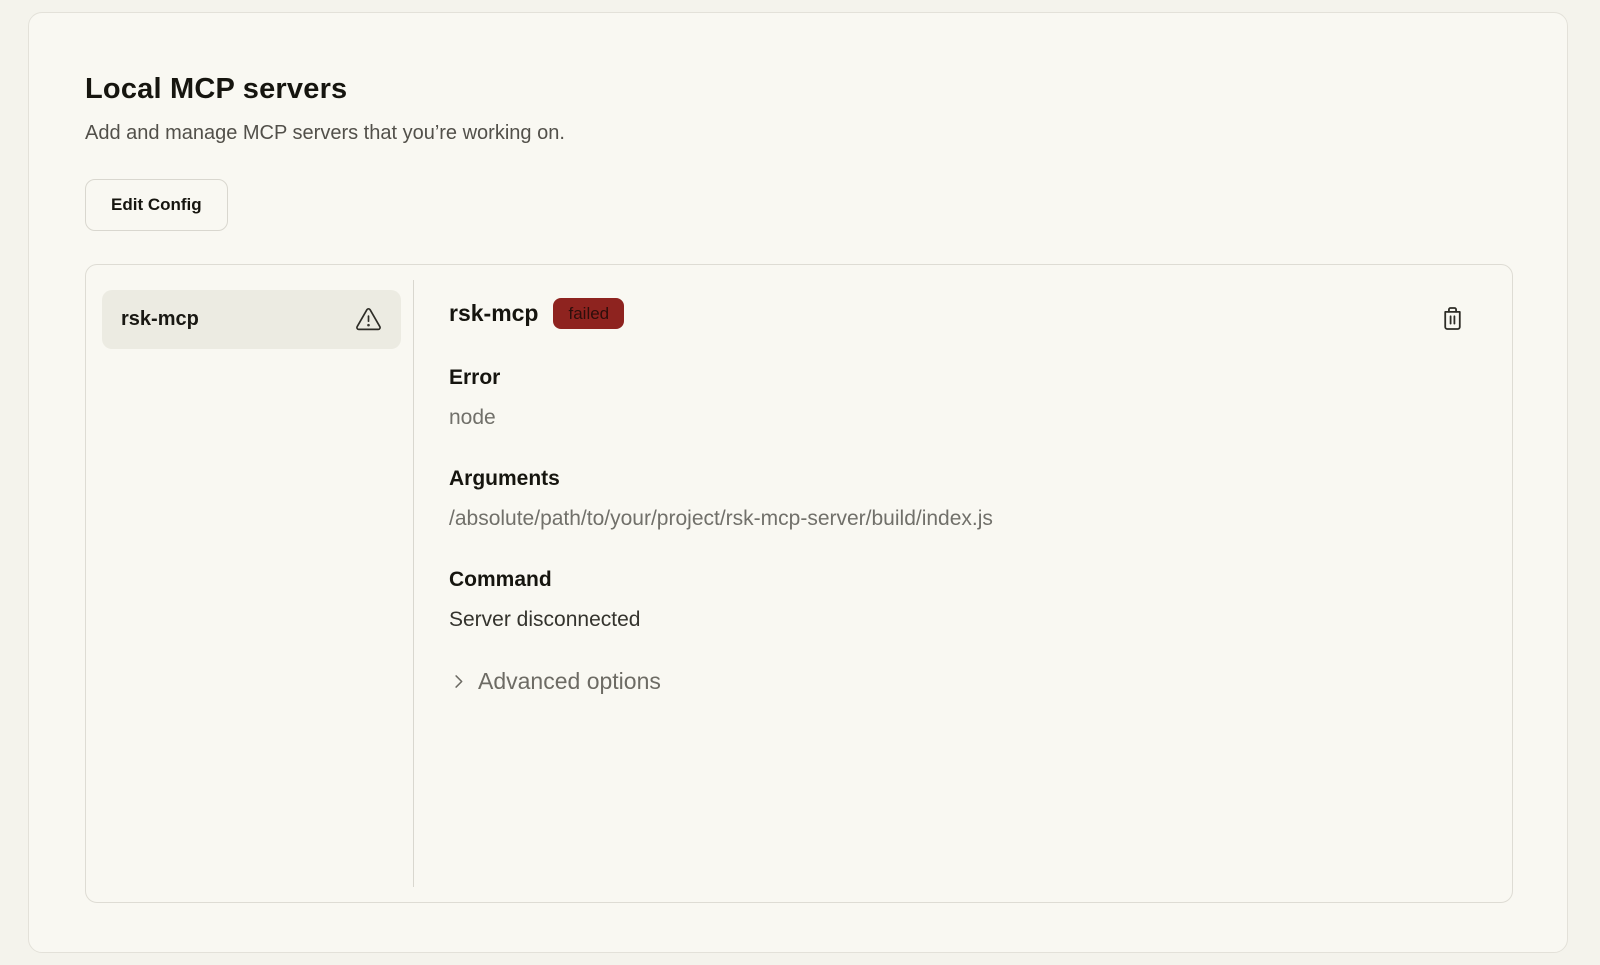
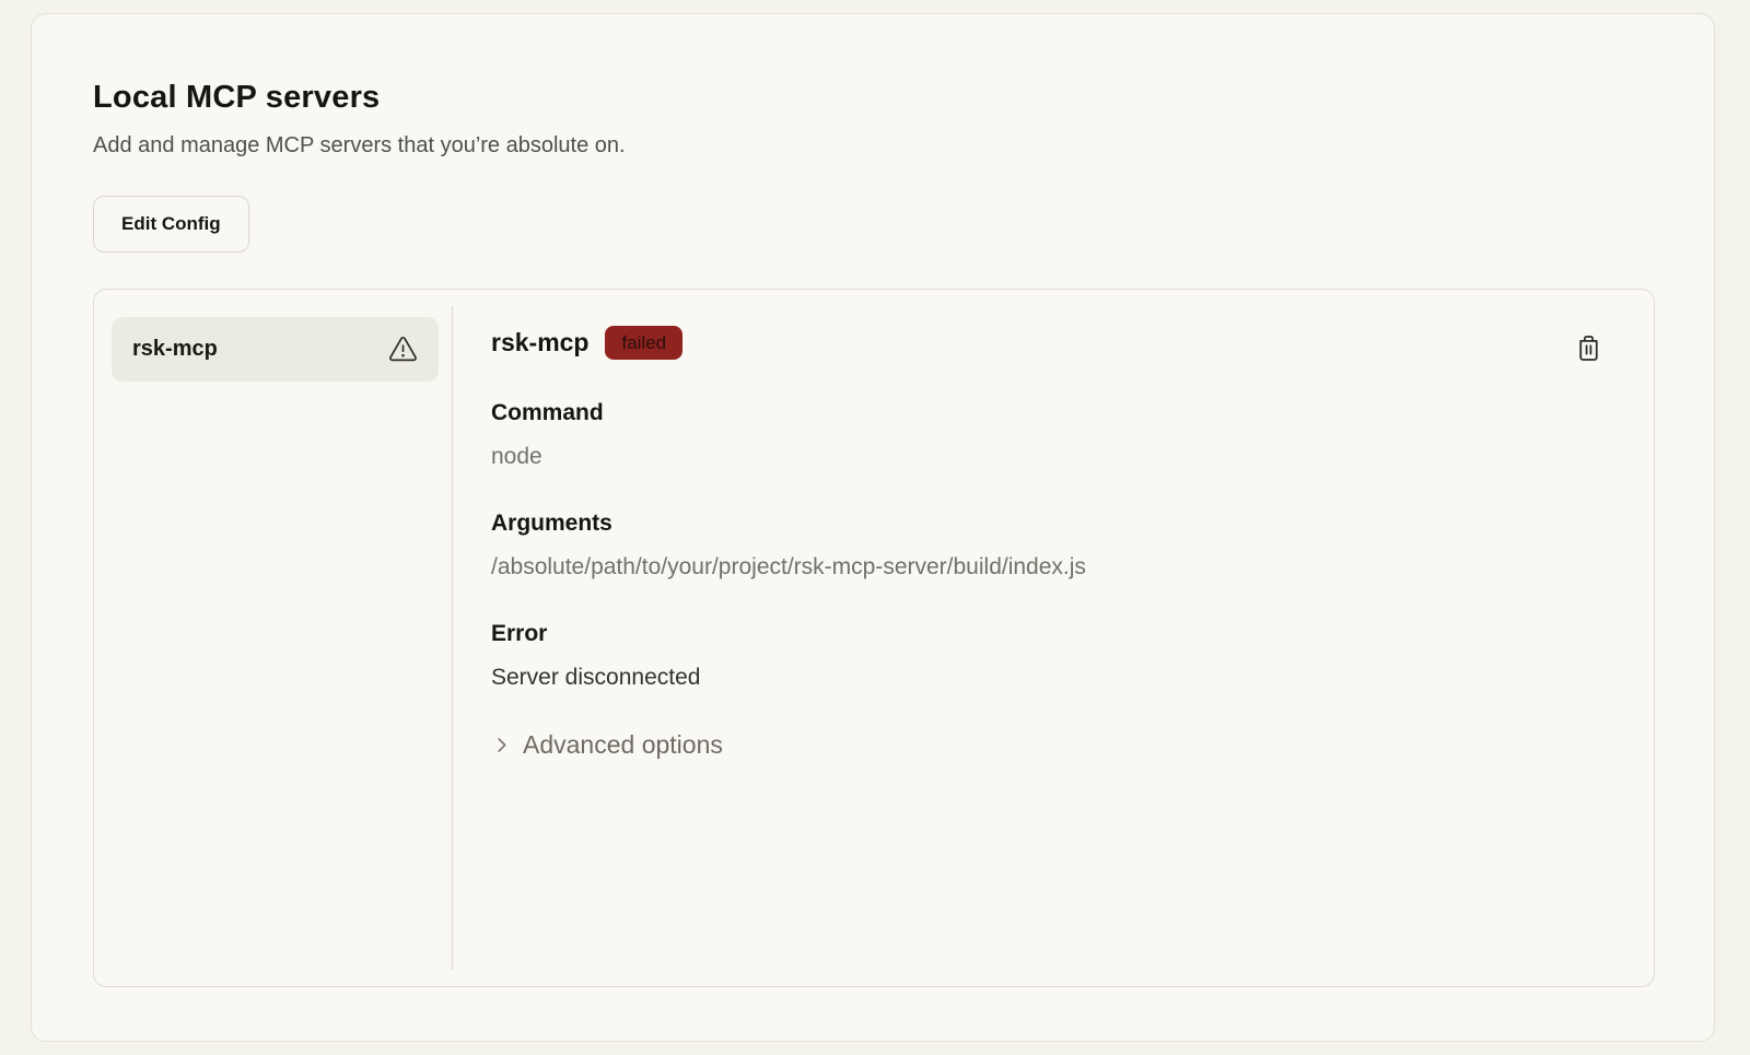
  Local MCP servers
- Add and manage MCP servers that you’re working on.
+ Add and manage MCP servers that you’re absolute on.
  Edit Config
  rsk-mcp
  rsk-mcp
  failed
- Error
+ Command
  node
  Arguments
  /absolute/path/to/your/project/rsk-mcp-server/build/index.js
- Command
+ Error
  Server disconnected
  Advanced options
